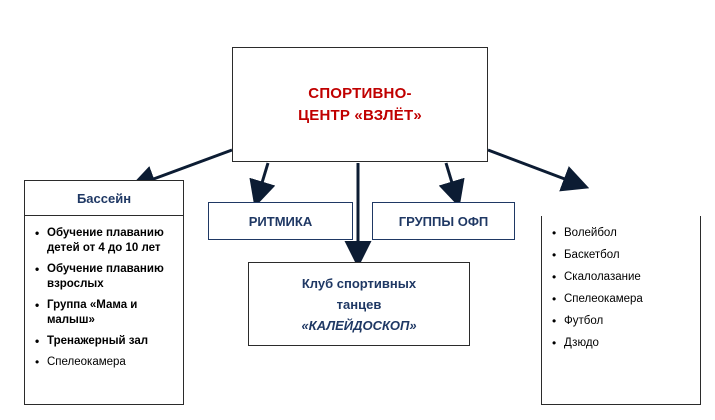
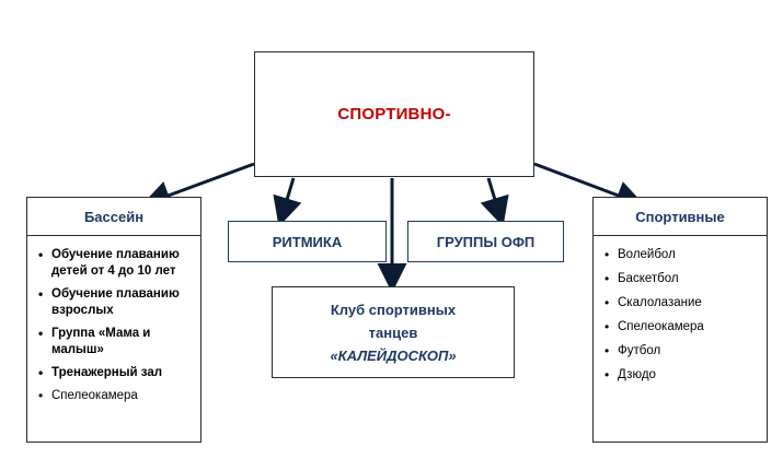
  СПОРТИВНО-
- ЦЕНТР «ВЗЛЁТ»
  РИТМИКА
  ГРУППЫ ОФП
  Клуб спортивных
  танцев
  «КАЛЕЙДОСКОП»
  Бассейн
  •
  Обучение плаванию детей от 4 до 10 лет
  •
  Обучение плаванию взрослых
  •
  Группа «Мама и малыш»
  •
  Тренажерный зал
  •
  Спелеокамера
+ Спортивные
  •
  Волейбол
  •
  Баскетбол
  •
  Скалолазание
  •
  Спелеокамера
  •
  Футбол
  •
  Дзюдо
